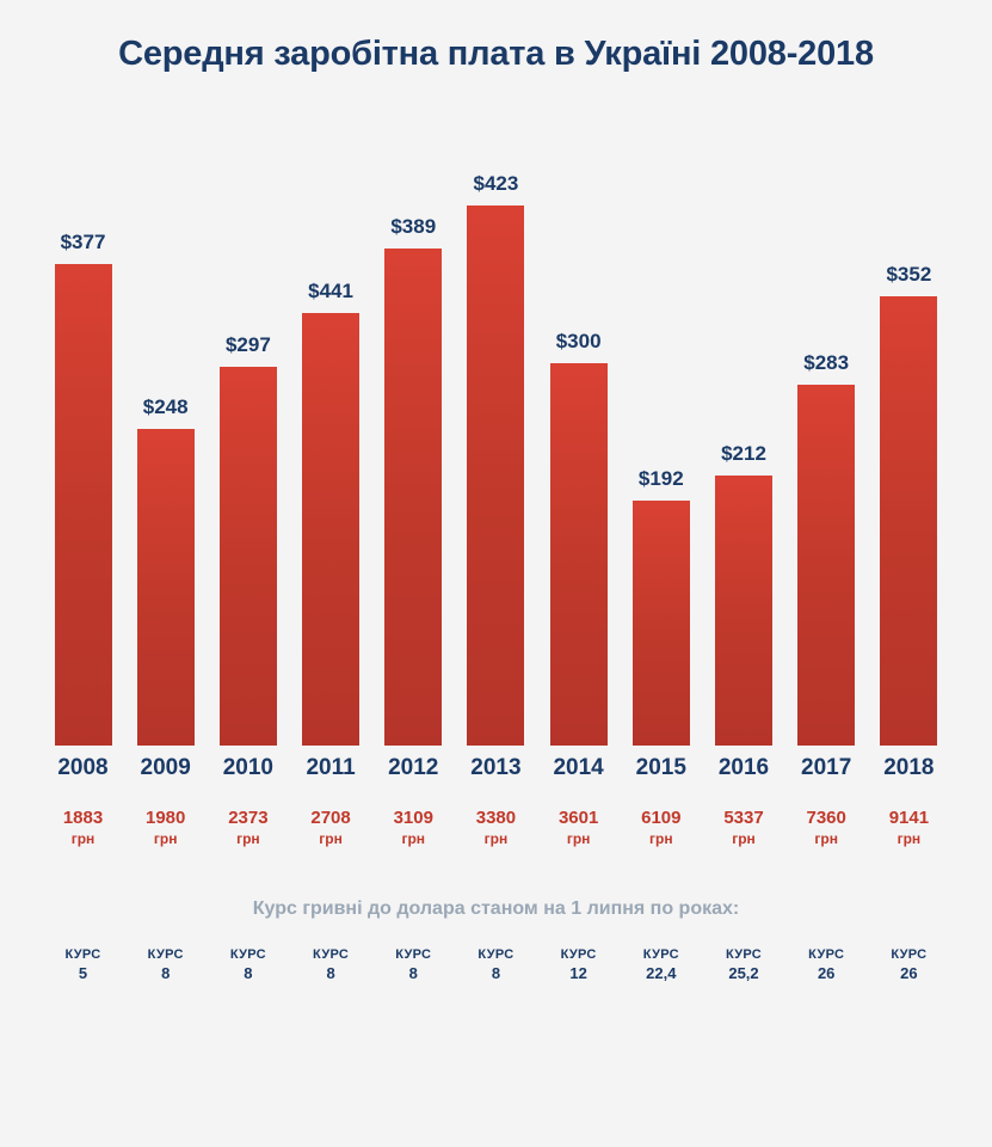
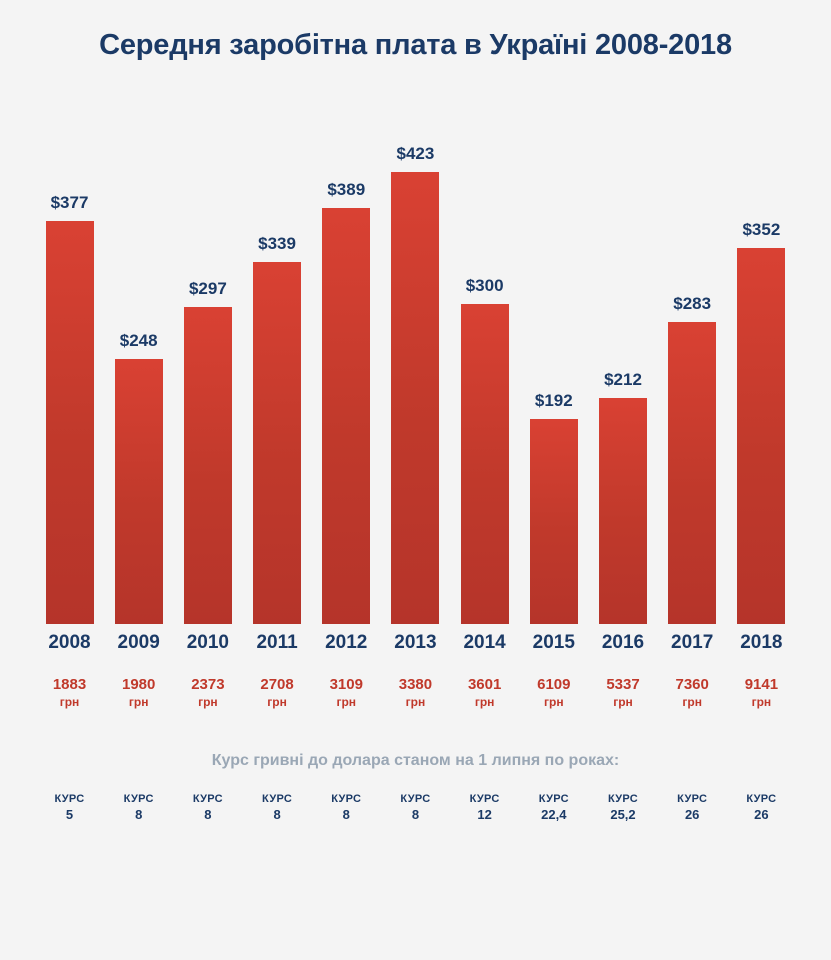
  Середня заробітна плата в Україні 2008-2018
  $377
  $248
  $297
- $441
+ $339
  $389
  $423
  $300
  $192
  $212
  $283
  $352
  2008
  2009
  2010
  2011
  2012
  2013
  2014
  2015
  2016
  2017
  2018
  1883
  грн
  1980
  грн
  2373
  грн
  2708
  грн
  3109
  грн
  3380
  грн
  3601
  грн
  6109
  грн
  5337
  грн
  7360
  грн
  9141
  грн
  Курс гривні до долара станом на 1 липня по роках:
  КУРС
  5
  КУРС
  8
  КУРС
  8
  КУРС
  8
  КУРС
  8
  КУРС
  8
  КУРС
  12
  КУРС
  22,4
  КУРС
  25,2
  КУРС
  26
  КУРС
  26
